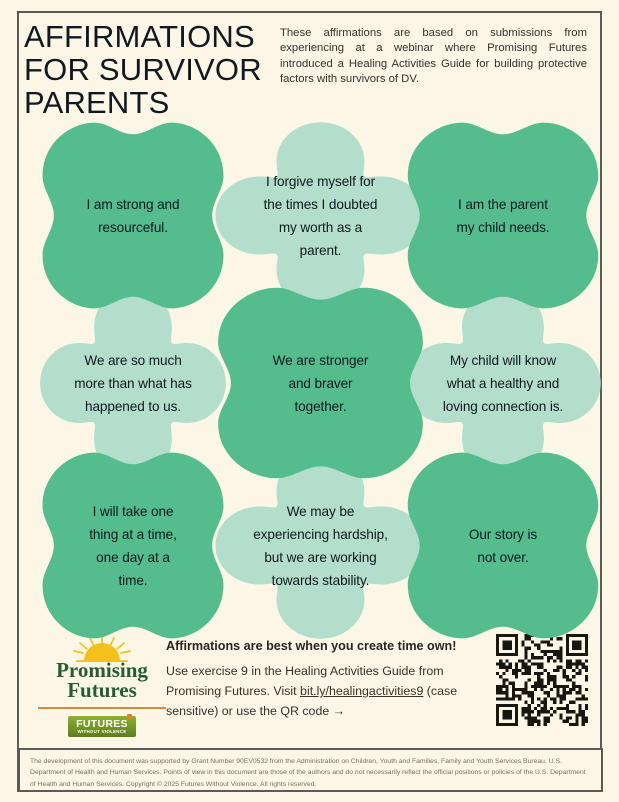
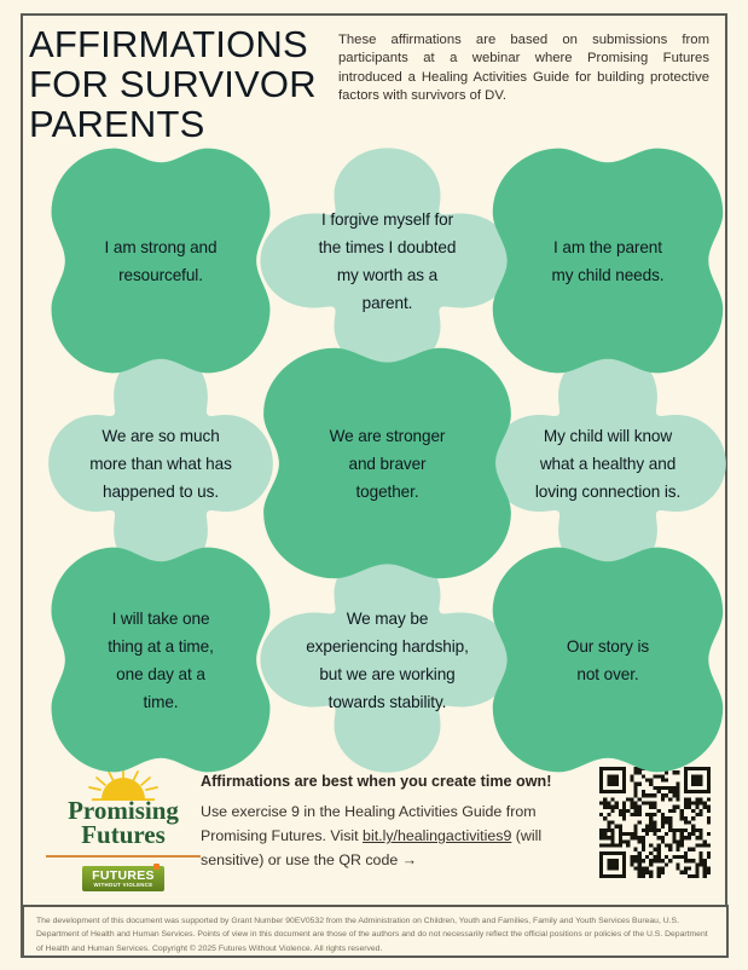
  AFFIRMATIONS
  FOR SURVIVOR
  PARENTS
- These affirmations are based on submissions from experiencing at a webinar where Promising Futures introduced a Healing Activities Guide for building protective factors with survivors of DV.
+ These affirmations are based on submissions from participants at a webinar where Promising Futures introduced a Healing Activities Guide for building protective factors with survivors of DV.
  I am strong and
  resourceful.
  I forgive myself for
  the times I doubted
  my worth as a
  parent.
  I am the parent
  my child needs.
  We are so much
  more than what has
  happened to us.
  We are stronger
  and braver
  together.
  My child will know
  what a healthy and
  loving connection is.
  I will take one
  thing at a time,
  one day at a
  time.
  We may be
  experiencing hardship,
  but we are working
  towards stability.
  Our story is
  not over.
  Promising
  Futures
  FUTURES
  Affirmations are best when you create time own!
- Use exercise 9 in the Healing Activities Guide from Promising Futures. Visit bit.ly/healingactivities9 (case sensitive) or use the QR code →
+ Use exercise 9 in the Healing Activities Guide from Promising Futures. Visit bit.ly/healingactivities9 (will sensitive) or use the QR code →
